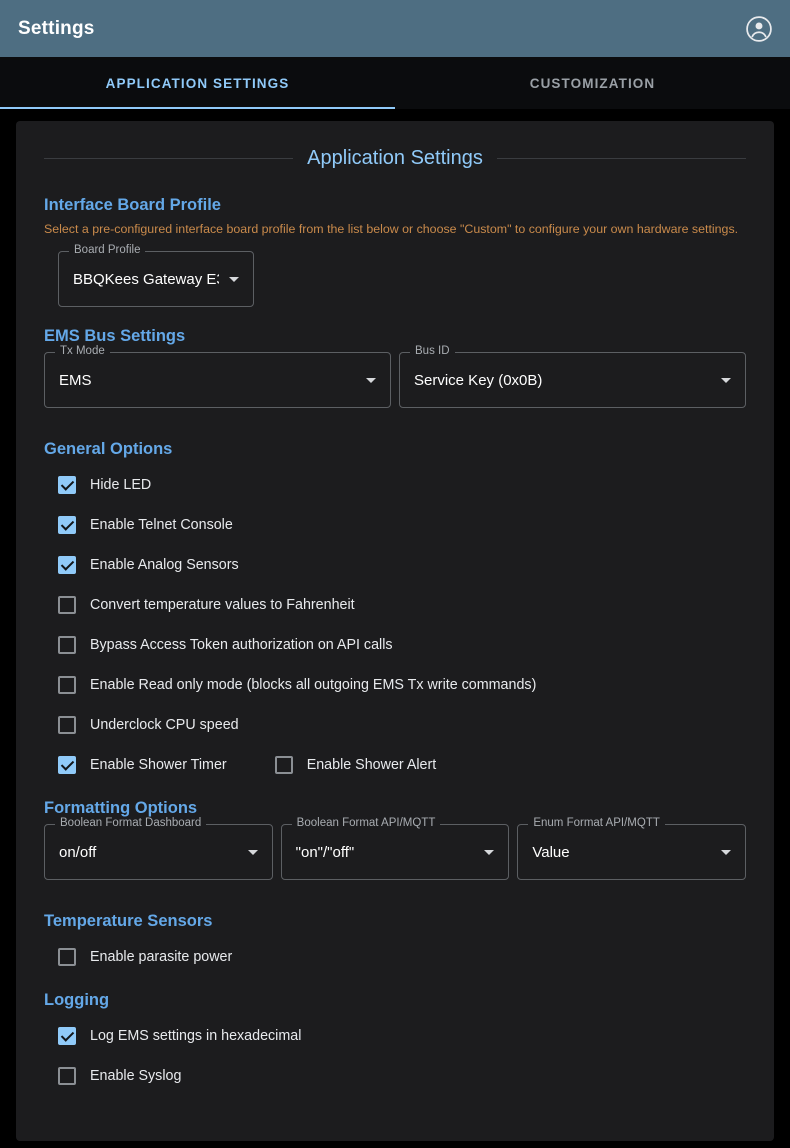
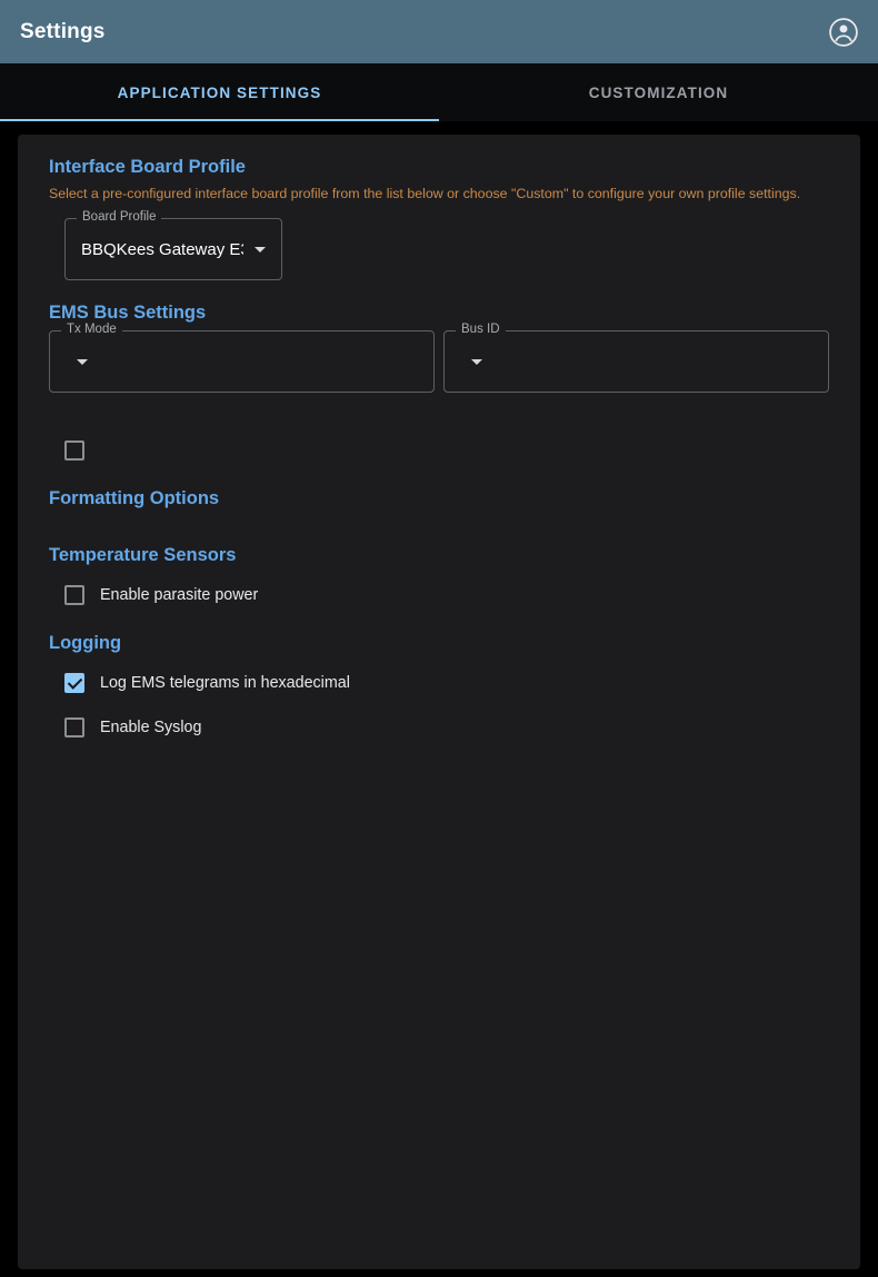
  Settings
  APPLICATION SETTINGS
  CUSTOMIZATION
- Application Settings
  Interface Board Profile
- Select a pre-configured interface board profile from the list below or choose "Custom" to configure your own hardware settings.
+ Select a pre-configured interface board profile from the list below or choose "Custom" to configure your own profile settings.
  Board Profile
  BBQKees Gateway E
  EMS Bus Settings
  Tx Mode
- EMS
  Bus ID
- Service Key (0x0B)
- General Options
- Hide LED
- Enable Telnet Console
- Enable Analog Sensors
- Convert temperature values to Fahrenheit
- Bypass Access Token authorization on API calls
- Enable Read only mode (blocks all outgoing EMS Tx write commands)
- Underclock CPU speed
- Enable Shower Timer
- Enable Shower Alert
  Formatting Options
- Boolean Format Dashboard
- on/off
- Boolean Format API/MQTT
- "on"/"off"
- Enum Format API/MQTT
- Value
  Temperature Sensors
  Enable parasite power
  Logging
- Log EMS settings in hexadecimal
+ Log EMS telegrams in hexadecimal
  Enable Syslog
